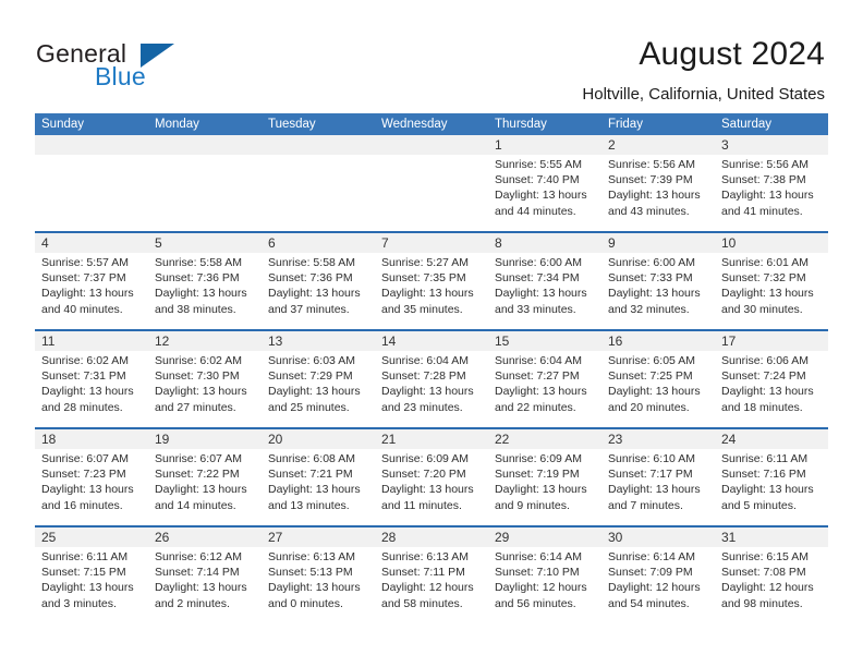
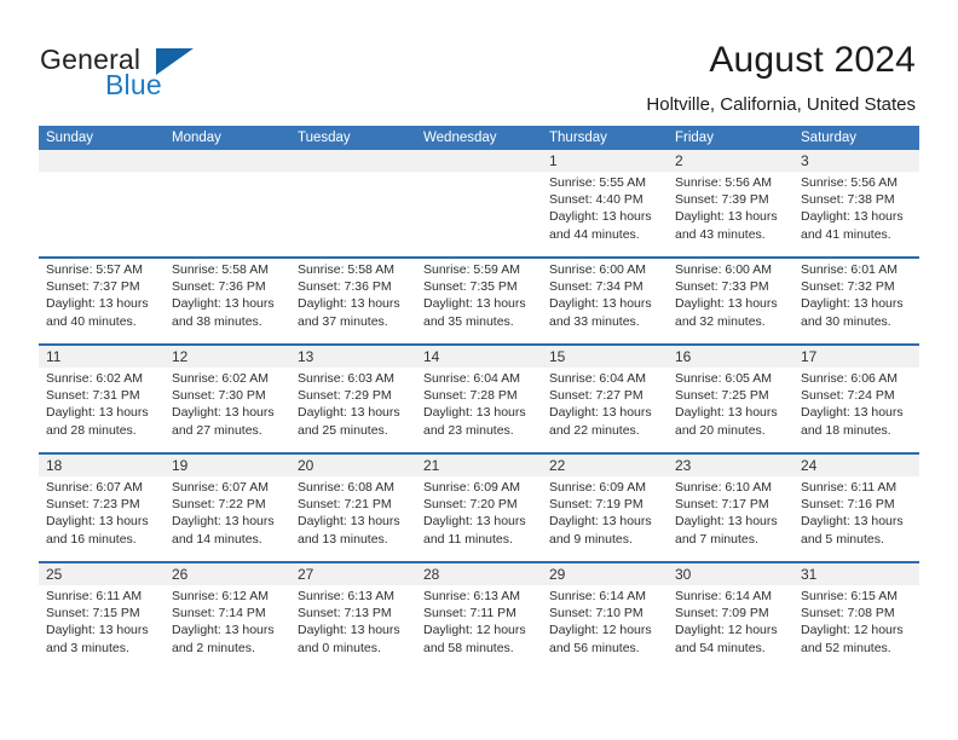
  General
  Blue
  August 2024
  Holtville, California, United States
  Sunday
  Monday
  Tuesday
  Wednesday
  Thursday
  Friday
  Saturday
  1
  2
  3
  Sunrise: 5:55 AM
- Sunset: 7:40 PM
+ Sunset: 4:40 PM
  Daylight: 13 hours
  and 44 minutes.
  Sunrise: 5:56 AM
  Sunset: 7:39 PM
  Daylight: 13 hours
  and 43 minutes.
  Sunrise: 5:56 AM
  Sunset: 7:38 PM
  Daylight: 13 hours
  and 41 minutes.
- 4
- 5
- 6
- 7
- 8
- 9
- 10
  Sunrise: 5:57 AM
  Sunset: 7:37 PM
  Daylight: 13 hours
  and 40 minutes.
  Sunrise: 5:58 AM
  Sunset: 7:36 PM
  Daylight: 13 hours
  and 38 minutes.
  Sunrise: 5:58 AM
  Sunset: 7:36 PM
  Daylight: 13 hours
  and 37 minutes.
- Sunrise: 5:27 AM
+ Sunrise: 5:59 AM
  Sunset: 7:35 PM
  Daylight: 13 hours
  and 35 minutes.
  Sunrise: 6:00 AM
  Sunset: 7:34 PM
  Daylight: 13 hours
  and 33 minutes.
  Sunrise: 6:00 AM
  Sunset: 7:33 PM
  Daylight: 13 hours
  and 32 minutes.
  Sunrise: 6:01 AM
  Sunset: 7:32 PM
  Daylight: 13 hours
  and 30 minutes.
  11
  12
  13
  14
  15
  16
  17
  Sunrise: 6:02 AM
  Sunset: 7:31 PM
  Daylight: 13 hours
  and 28 minutes.
  Sunrise: 6:02 AM
  Sunset: 7:30 PM
  Daylight: 13 hours
  and 27 minutes.
  Sunrise: 6:03 AM
  Sunset: 7:29 PM
  Daylight: 13 hours
  and 25 minutes.
  Sunrise: 6:04 AM
  Sunset: 7:28 PM
  Daylight: 13 hours
  and 23 minutes.
  Sunrise: 6:04 AM
  Sunset: 7:27 PM
  Daylight: 13 hours
  and 22 minutes.
  Sunrise: 6:05 AM
  Sunset: 7:25 PM
  Daylight: 13 hours
  and 20 minutes.
  Sunrise: 6:06 AM
  Sunset: 7:24 PM
  Daylight: 13 hours
  and 18 minutes.
  18
  19
  20
  21
  22
  23
  24
  Sunrise: 6:07 AM
  Sunset: 7:23 PM
  Daylight: 13 hours
  and 16 minutes.
  Sunrise: 6:07 AM
  Sunset: 7:22 PM
  Daylight: 13 hours
  and 14 minutes.
  Sunrise: 6:08 AM
  Sunset: 7:21 PM
  Daylight: 13 hours
  and 13 minutes.
  Sunrise: 6:09 AM
  Sunset: 7:20 PM
  Daylight: 13 hours
  and 11 minutes.
  Sunrise: 6:09 AM
  Sunset: 7:19 PM
  Daylight: 13 hours
  and 9 minutes.
  Sunrise: 6:10 AM
  Sunset: 7:17 PM
  Daylight: 13 hours
  and 7 minutes.
  Sunrise: 6:11 AM
  Sunset: 7:16 PM
  Daylight: 13 hours
  and 5 minutes.
  25
  26
  27
  28
  29
  30
  31
  Sunrise: 6:11 AM
  Sunset: 7:15 PM
  Daylight: 13 hours
  and 3 minutes.
  Sunrise: 6:12 AM
  Sunset: 7:14 PM
  Daylight: 13 hours
  and 2 minutes.
  Sunrise: 6:13 AM
- Sunset: 5:13 PM
+ Sunset: 7:13 PM
  Daylight: 13 hours
  and 0 minutes.
  Sunrise: 6:13 AM
  Sunset: 7:11 PM
  Daylight: 12 hours
  and 58 minutes.
  Sunrise: 6:14 AM
  Sunset: 7:10 PM
  Daylight: 12 hours
  and 56 minutes.
  Sunrise: 6:14 AM
  Sunset: 7:09 PM
  Daylight: 12 hours
  and 54 minutes.
  Sunrise: 6:15 AM
  Sunset: 7:08 PM
  Daylight: 12 hours
- and 98 minutes.
+ and 52 minutes.
